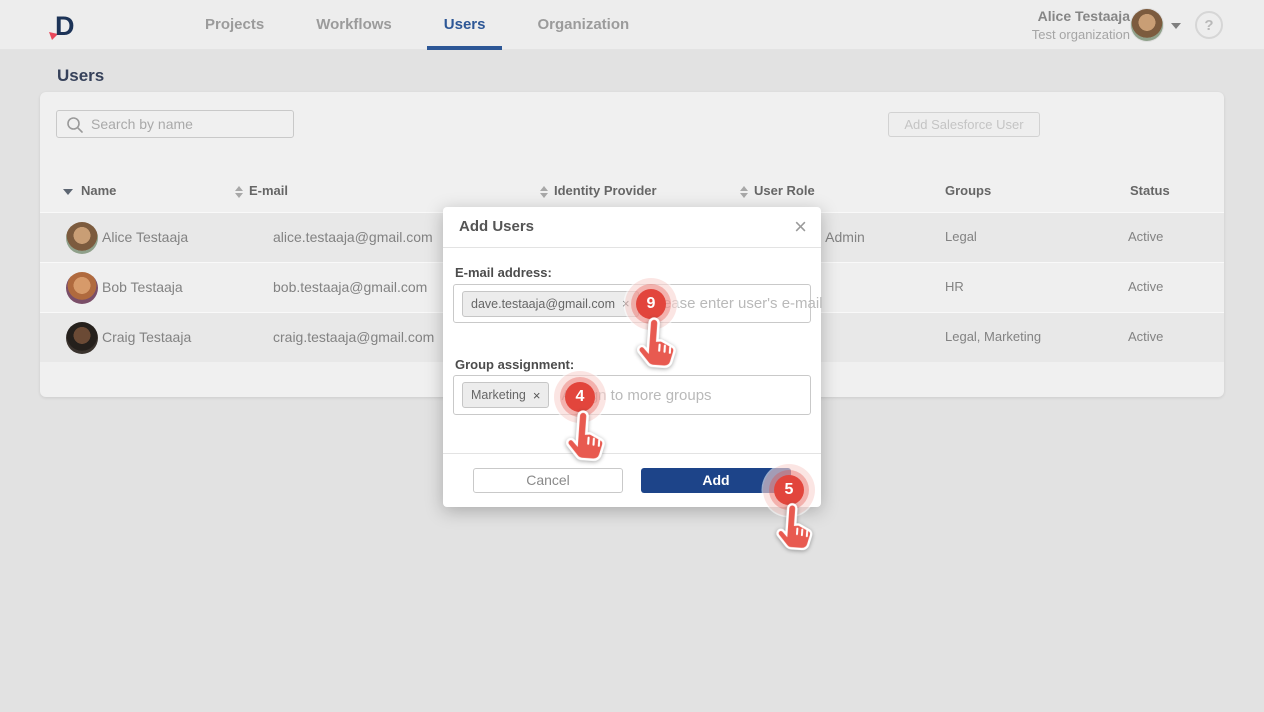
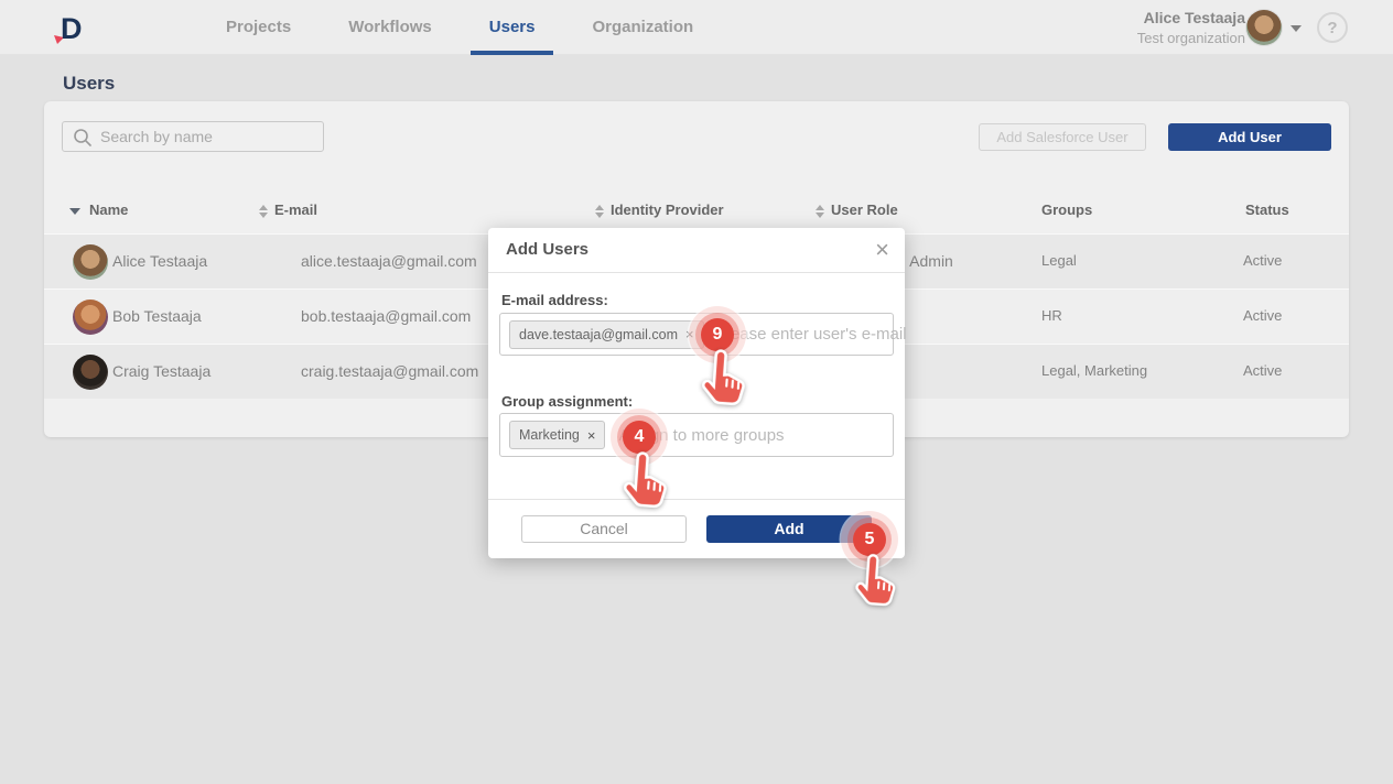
  D
  Projects
  Workflows
  Users
  Organization
  Alice Testaaja
  Test organization
  ?
  Users
  Search by name
  Add Salesforce User
+ Add User
  Name
  E-mail
  Identity Provider
  User Role
  Groups
  Status
  Alice Testaaja
  alice.testaaja@gmail.com
  Admin
  Legal
  Active
  Bob Testaaja
  bob.testaaja@gmail.com
  HR
  Active
  Craig Testaaja
  craig.testaaja@gmail.com
  Legal, Marketing
  Active
  Add Users
  ×
  E-mail address:
  dave.testaaja@gmail.com
  ×
  ease enter user's e-mail
  Group assignment:
  Marketing
  ×
  n to more groups
  Cancel
  Add
  9
  4
  5
